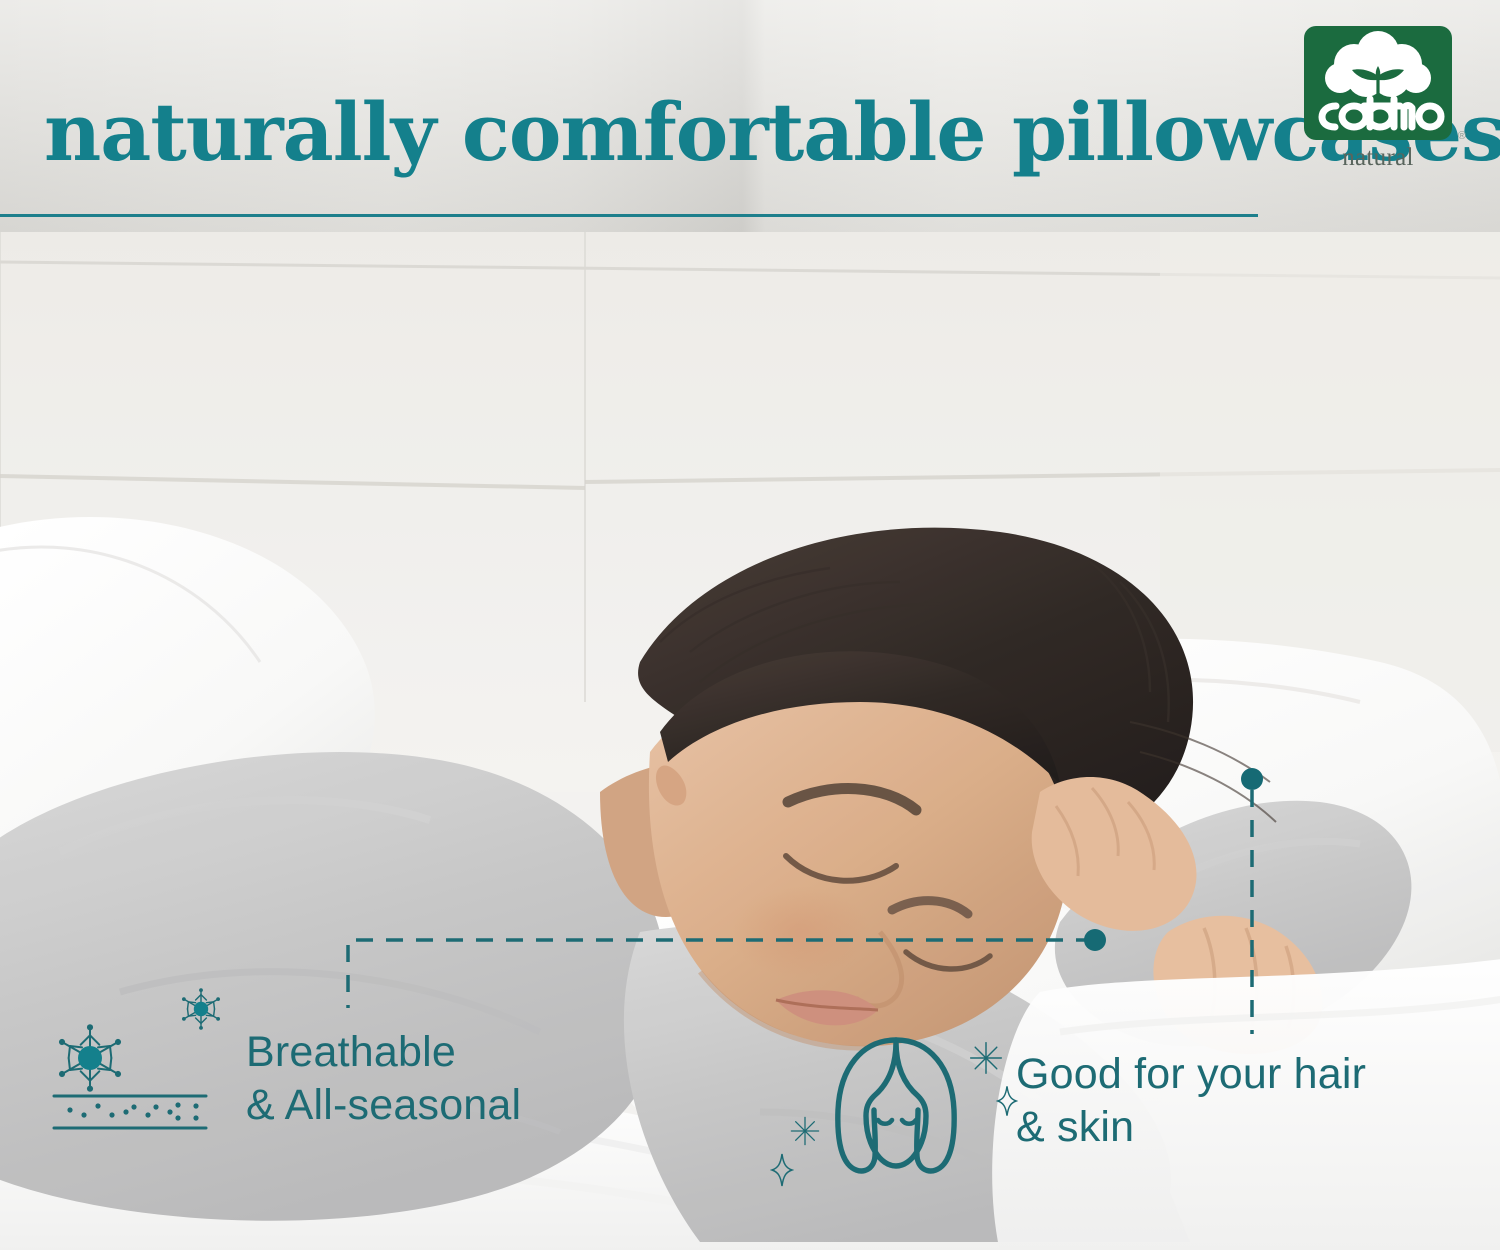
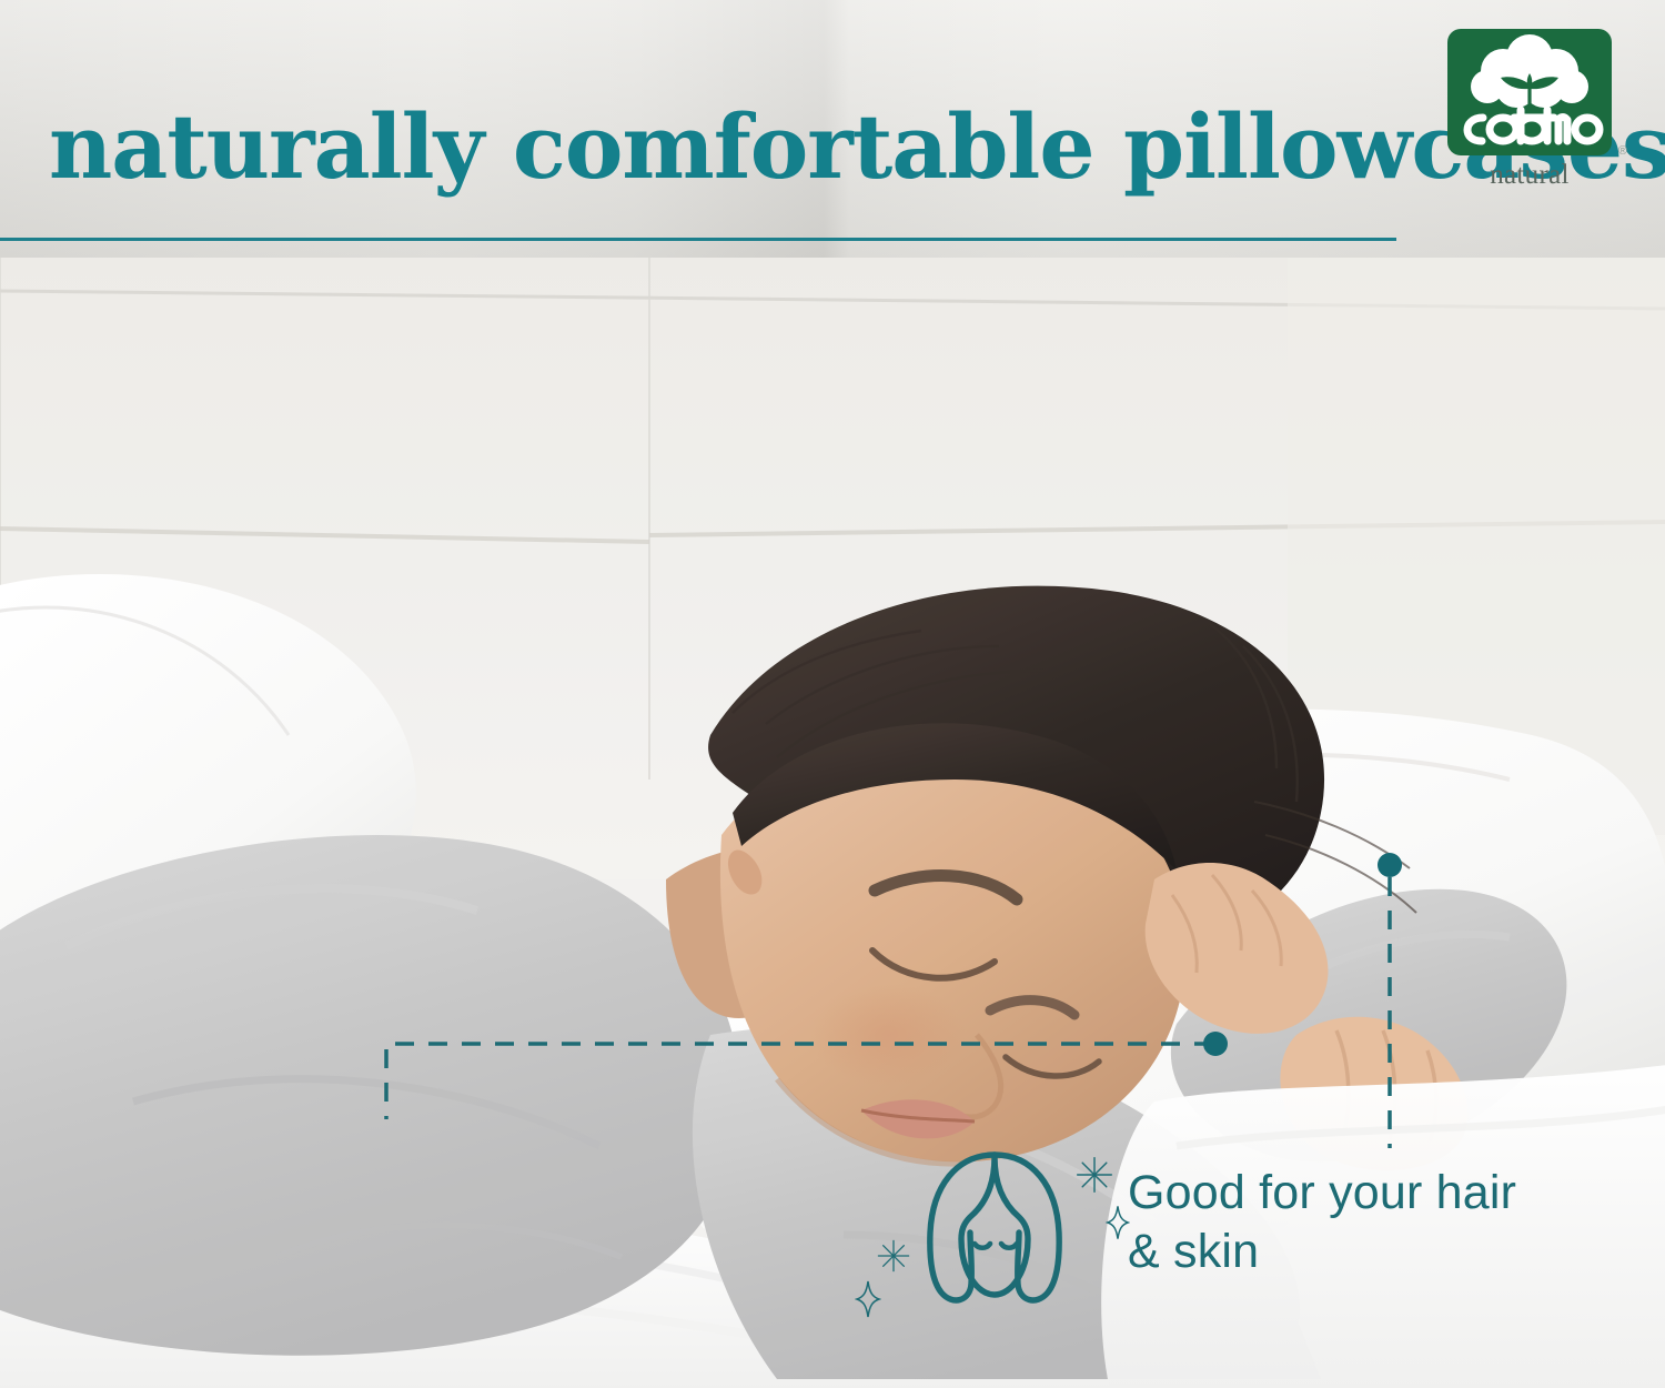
  naturally comfortable pillowcs
  ®
  natural
- Breathable
- & All-seasonal
  Good for your hair
  & skin
